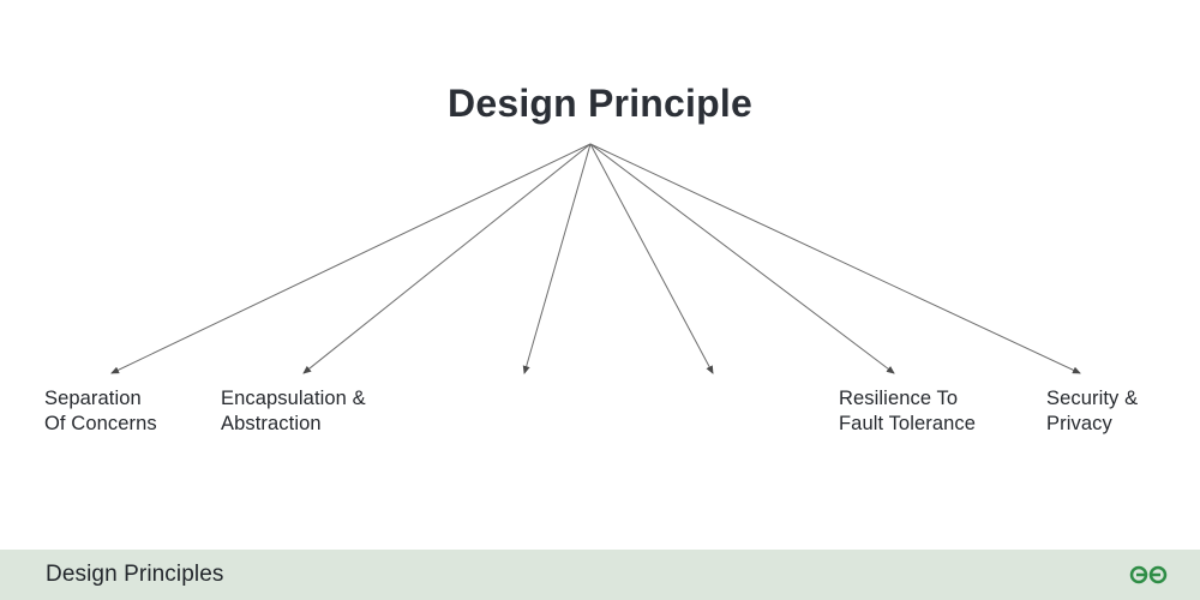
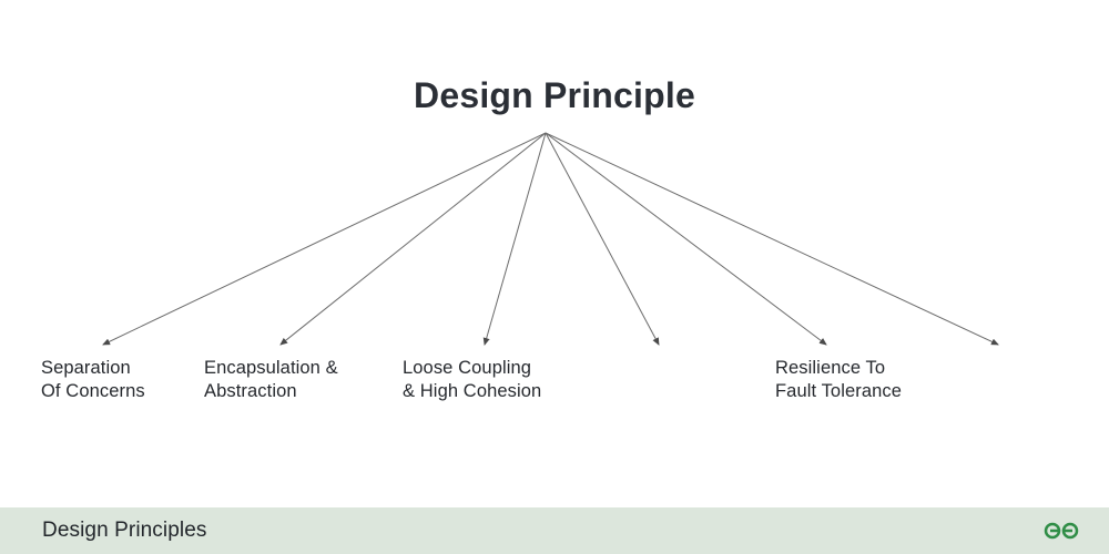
  Design Principle
  Separation
  Of Concerns
  Encapsulation &
  Abstraction
+ Loose Coupling
+ & High Cohesion
  Resilience To
  Fault Tolerance
- Security &
- Privacy
  Design Principles
